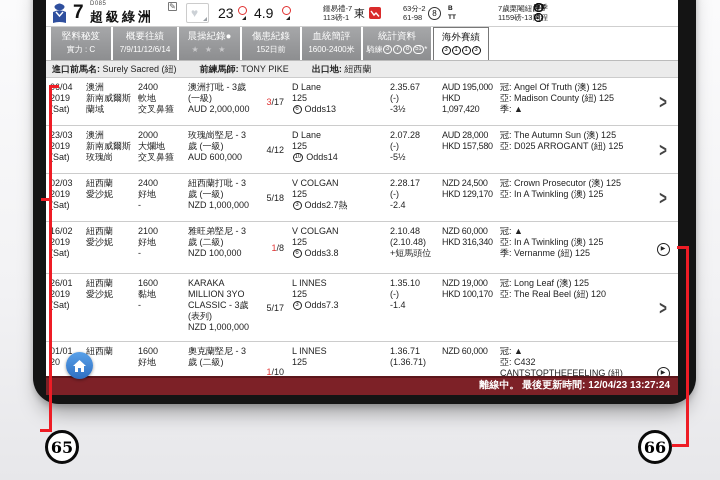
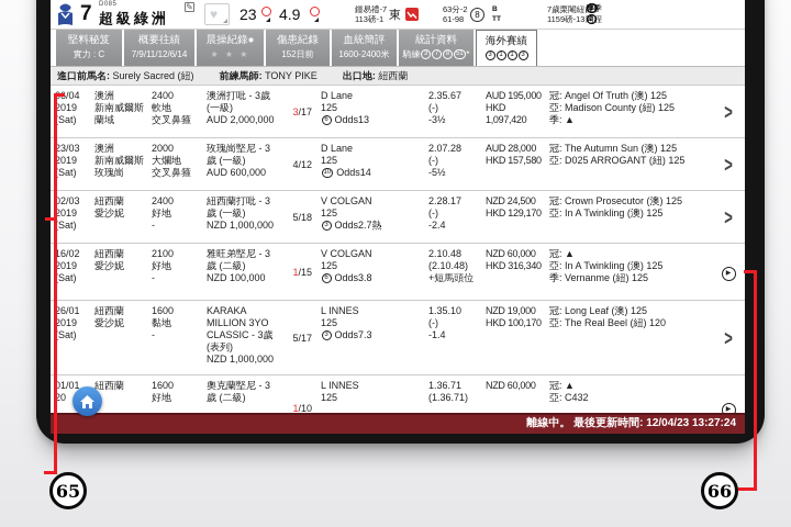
  7
  超級綠洲
  ✎
  ♥
  23
  4.9
  鍾易禮-7
  113磅-1
  東
  63分-2
  61-98
  8
  7歲栗閹紐自
  1159磅-13
  歷季
  同程
  堅料秘笈
  實力 : C
  概要往績
  7/9/11/12/6/14
  晨操紀錄●
  ★ ★ ★
  傷患紀錄
  152日前
  血統簡評
  1600-2400米
  統計資料
  海外賽績
  進口前馬名: Surely Sacred (紐) 前練馬師: TONY PIKE 出口地: 紐西蘭
  2019
  Sat)
  澳洲
  新南威爾斯
  蘭域
  2400
  軟地
  交叉鼻箍
  澳洲打吡 - 3歲
  (一級)
  AUD 2,000,000
  3/17
  D Lane
  125
  Odds13
  2.35.67
  (-)
  -3½
  AUD 195,000
  HKD
  1,097,420
  冠: Angel Of Truth (澳) 125
  亞: Madison County (紐) 125
  季: ▲
  >
  23/03
  2019
  Sat)
  澳洲
  新南威爾斯
  玫瑰崗
  2000
  大爛地
  交叉鼻箍
  玫瑰崗堅尼 - 3
  歲 (一級)
  AUD 600,000
  4/12
  D Lane
  125
  Odds14
  2.07.28
  (-)
  -5½
  AUD 28,000
  HKD 157,580
  冠: The Autumn Sun (澳) 125
  亞: D025 ARROGANT (紐) 125
  >
  02/03
  2019
  Sat)
  紐西蘭
  愛沙妮
  2400
  好地
  -
  紐西蘭打吡 - 3
  歲 (一級)
  NZD 1,000,000
  5/18
  V COLGAN
  125
  Odds2.7熱
  2.28.17
  (-)
  -2.4
  NZD 24,500
  HKD 129,170
  冠: Crown Prosecutor (澳) 125
  亞: In A Twinkling (澳) 125
  >
  16/02
  2019
  Sat)
  紐西蘭
  愛沙妮
  2100
  好地
  -
  雅旺弟堅尼 - 3
  歲 (二級)
  NZD 100,000
- 1/8
+ 1/15
  V COLGAN
  125
  Odds3.8
  2.10.48
  (2.10.48)
  +短馬頭位
  NZD 60,000
  HKD 316,340
  冠: ▲
  亞: In A Twinkling (澳) 125
  季: Vernanme (紐) 125
  26/01
  2019
  Sat)
  紐西蘭
  愛沙妮
  1600
  黏地
  -
  KARAKA
  MILLION 3YO
  CLASSIC - 3歲
  (表列)
  NZD 1,000,000
  5/17
  L INNES
  125
  Odds7.3
  1.35.10
  (-)
  -1.4
  NZD 19,000
  HKD 100,170
  冠: Long Leaf (澳) 125
  亞: The Real Beel (紐) 120
  >
  01/01
  20
  紐西蘭
  1600
  好地
  奧克蘭堅尼 - 3
  歲 (二級)
  1/10
  L INNES
  125
  1.36.71
  (1.36.71)
  NZD 60,000
  冠: ▲
  亞: C432
- CANTSTOPTHEFEELING (紐)
  離線中。 最後更新時間: 12/04/23 13:27:24
  65
  66
